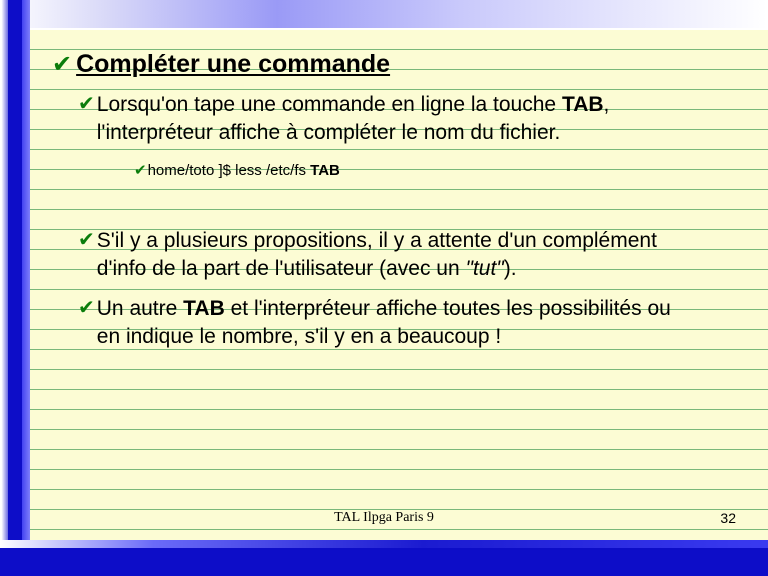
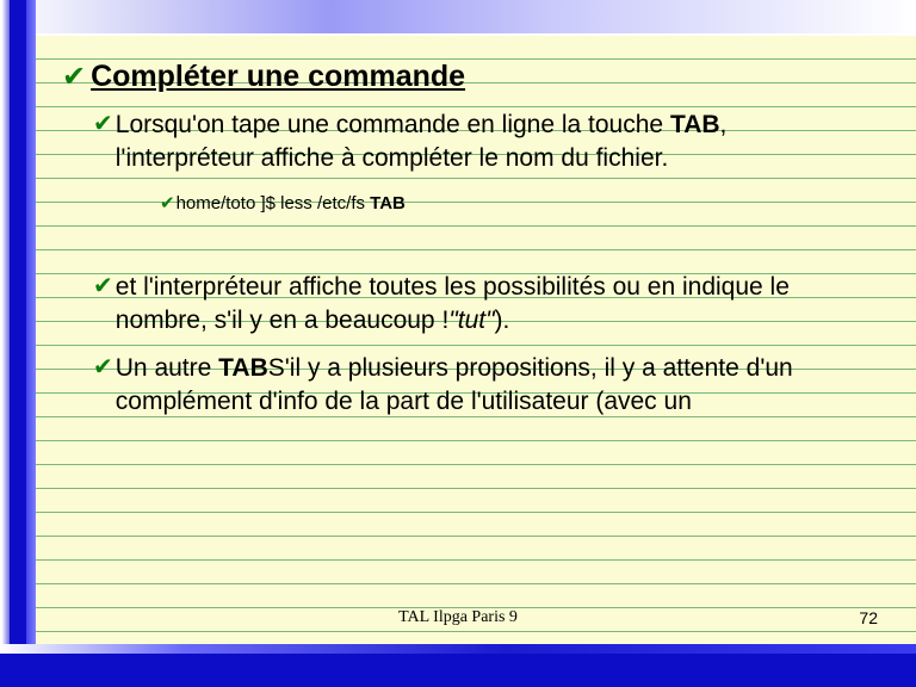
  ✔
  Compléter une commande
  ✔
  Lorsqu'on tape une commande en ligne la touche TAB, l'interpréteur affiche à compléter le nom du fichier.
  ✔
  home/toto ]$ less /etc/fs TAB
  ✔
- S'il y a plusieurs propositions, il y a attente d'un complément d'info de la part de l'utilisateur (avec un "tut").
+ et l'interpréteur affiche toutes les possibilités ou en indique le nombre, s'il y en a beaucoup !"tut").
  ✔
- Un autre TAB et l'interpréteur affiche toutes les possibilités ou en indique le nombre, s'il y en a beaucoup !
+ Un autre TABS'il y a plusieurs propositions, il y a attente d'un complément d'info de la part de l'utilisateur (avec un
  TAL Ilpga Paris 9
- 32
+ 72
